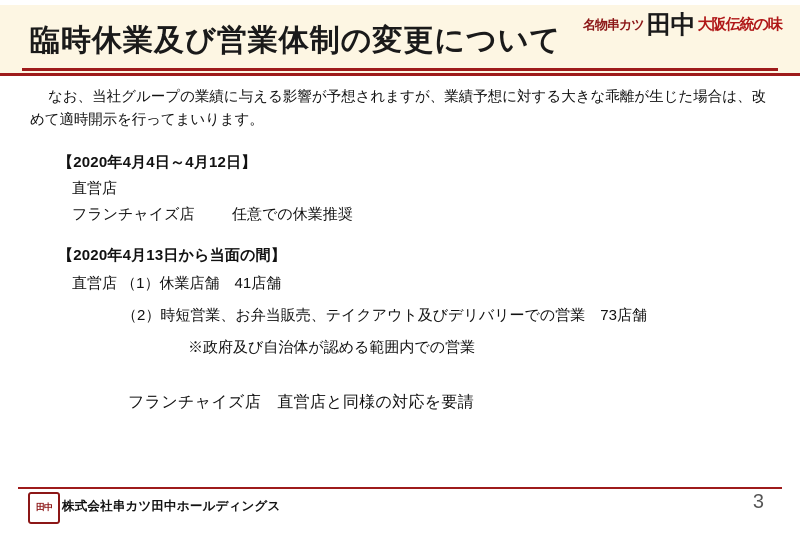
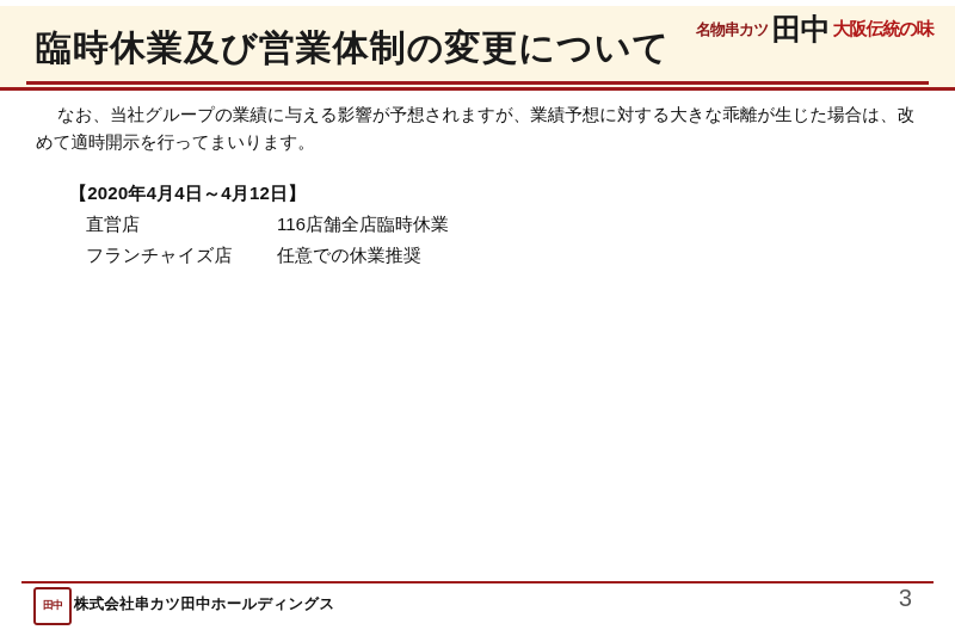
  名物串カツ
  田中
  大阪伝統の味
  臨時休業及び営業体制の変更について
  なお、当社グループの業績に与える影響が予想されますが、業績予想に対する大きな乖離が生じた場合は、改めて適時開示を行ってまいります。
  【2020年4月4日～4月12日】
  直営店
+ 116店舗全店臨時休業
  フランチャイズ店
  任意での休業推奨
- 【2020年4月13日から当面の間】
- 直営店 （1）休業店舗 41店舗
- （2）時短営業、お弁当販売、テイクアウト及びデリバリーでの営業 73店舗
- ※政府及び自治体が認める範囲内での営業
- フランチャイズ店 直営店と同様の対応を要請
  田中
  株式会社串カツ田中ホールディングス
  3
